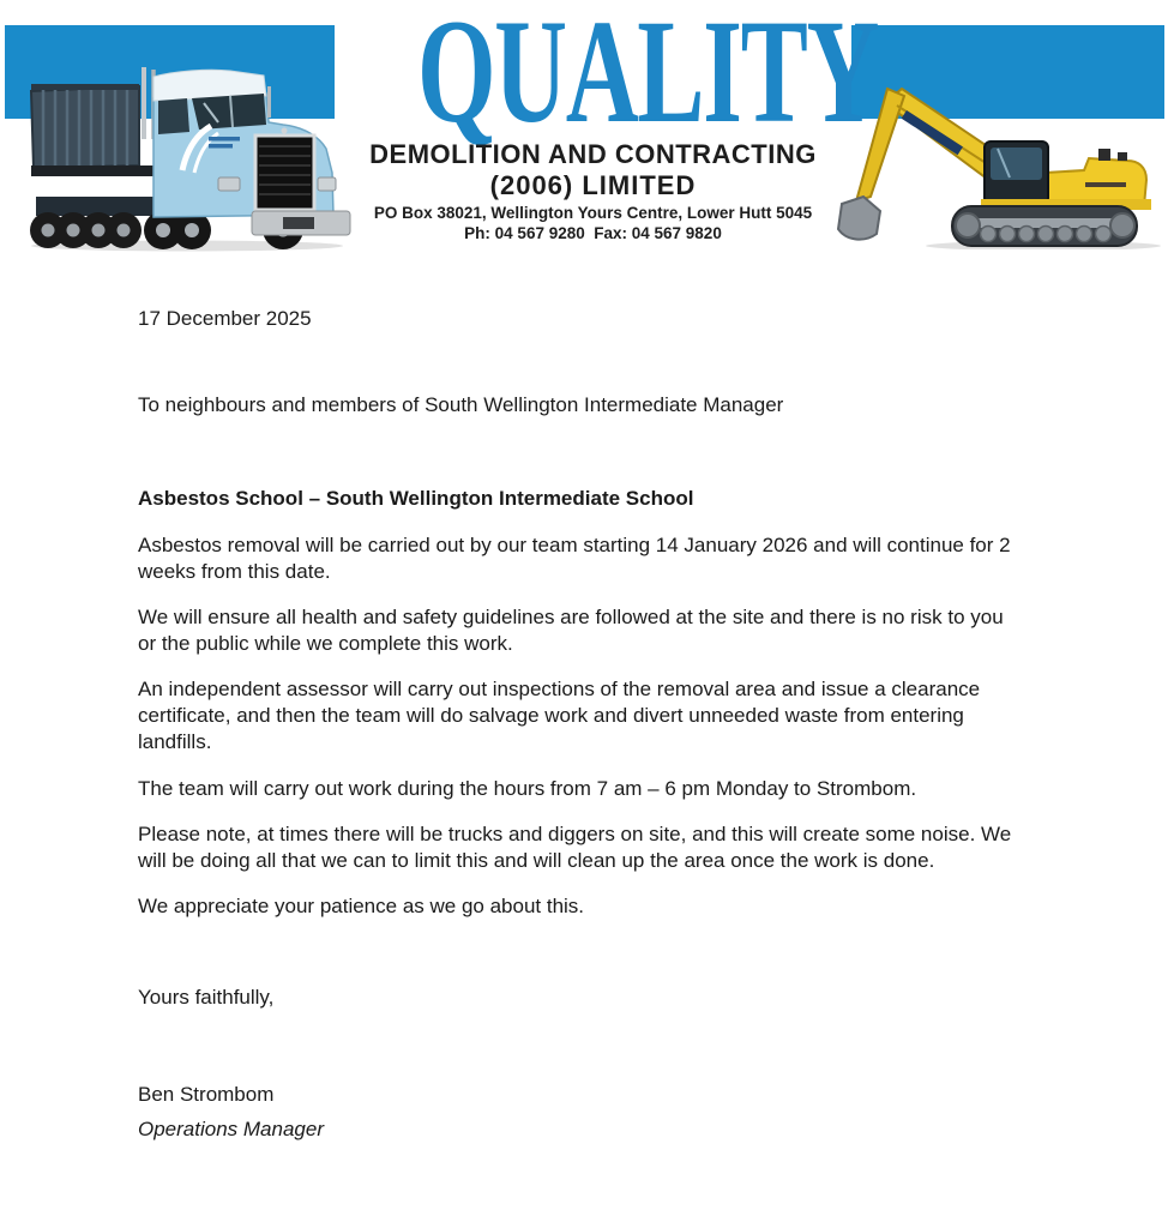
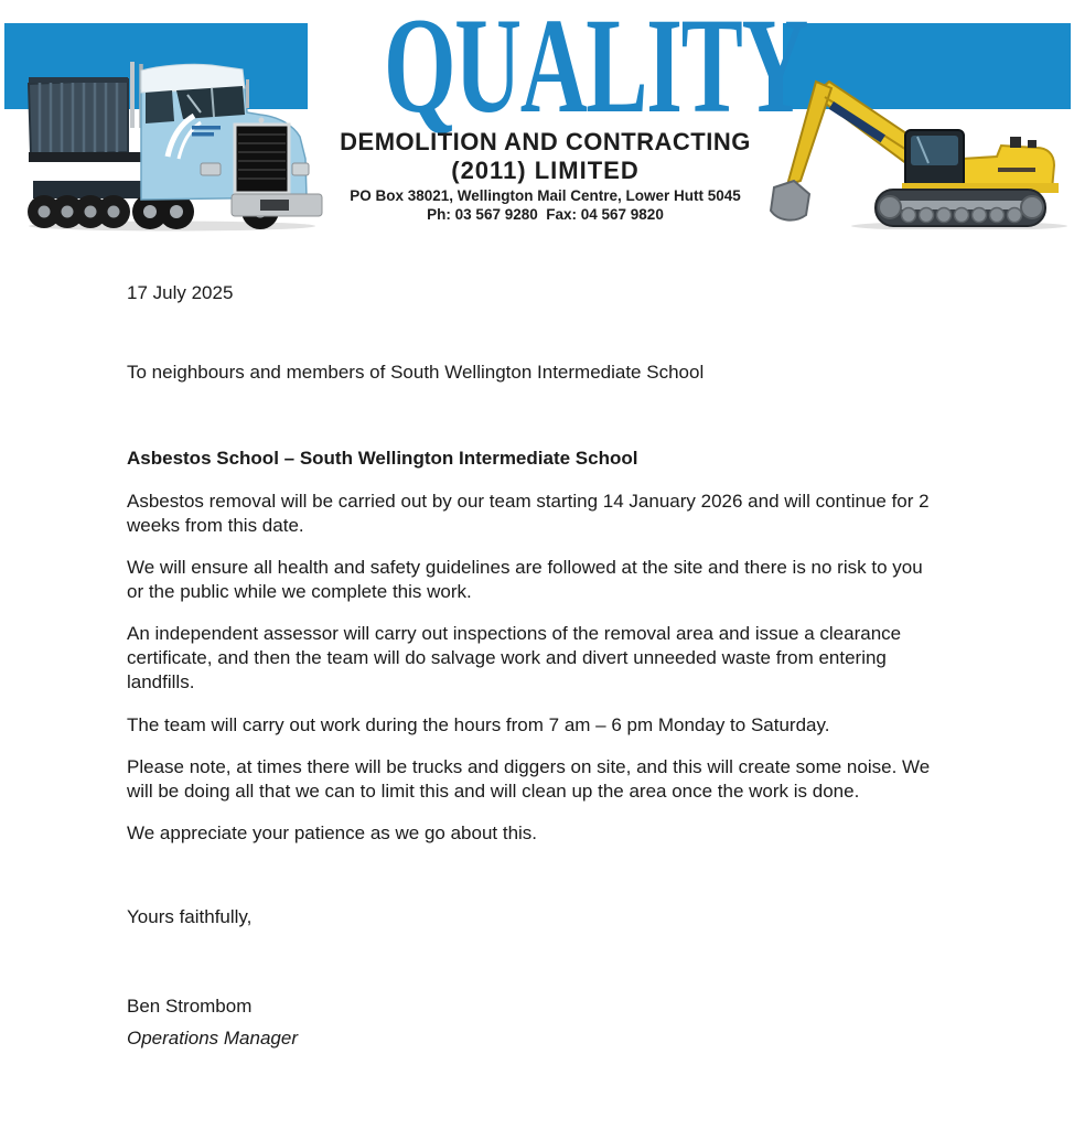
  QUALIT
  DEMOLITION AND CONTRACTING
- (2006) LIMITED
+ (2011) LIMITED
- PO Box 38021, Wellington Yours Centre, Lower Hutt 5045
+ PO Box 38021, Wellington Mail Centre, Lower Hutt 5045
- Ph: 04 567 9280 Fax: 04 567 9820
+ Ph: 03 567 9280 Fax: 04 567 9820
- 17 December 2025
+ 17 July 2025
- To neighbours and members of South Wellington Intermediate Manager
+ To neighbours and members of South Wellington Intermediate School
  Asbestos School – South Wellington Intermediate School
  Asbestos removal will be carried out by our team starting 14 January 2026 and will continue for 2
  weeks from this date.
  We will ensure all health and safety guidelines are followed at the site and there is no risk to you
  or the public while we complete this work.
  An independent assessor will carry out inspections of the removal area and issue a clearance
  certificate, and then the team will do salvage work and divert unneeded waste from entering
  landfills.
- The team will carry out work during the hours from 7 am – 6 pm Monday to Strombom.
+ The team will carry out work during the hours from 7 am – 6 pm Monday to Saturday.
  Please note, at times there will be trucks and diggers on site, and this will create some noise. We
  will be doing all that we can to limit this and will clean up the area once the work is done.
  We appreciate your patience as we go about this.
  Yours faithfully,
  Ben Strombom
  Operations Manager
